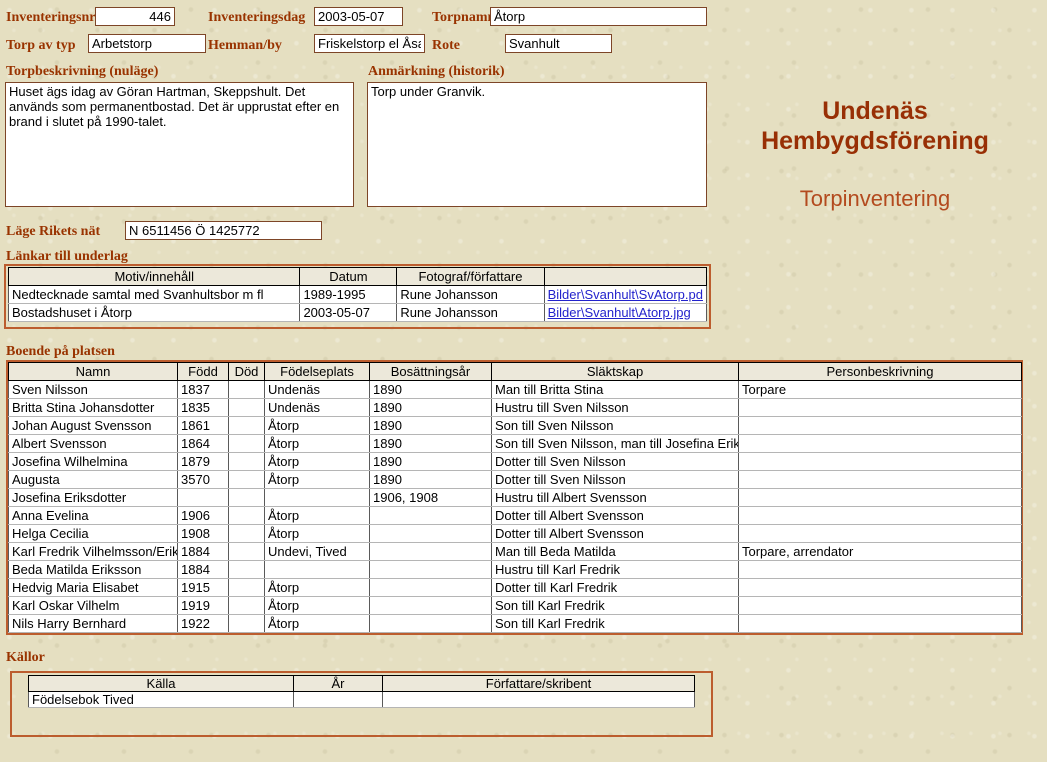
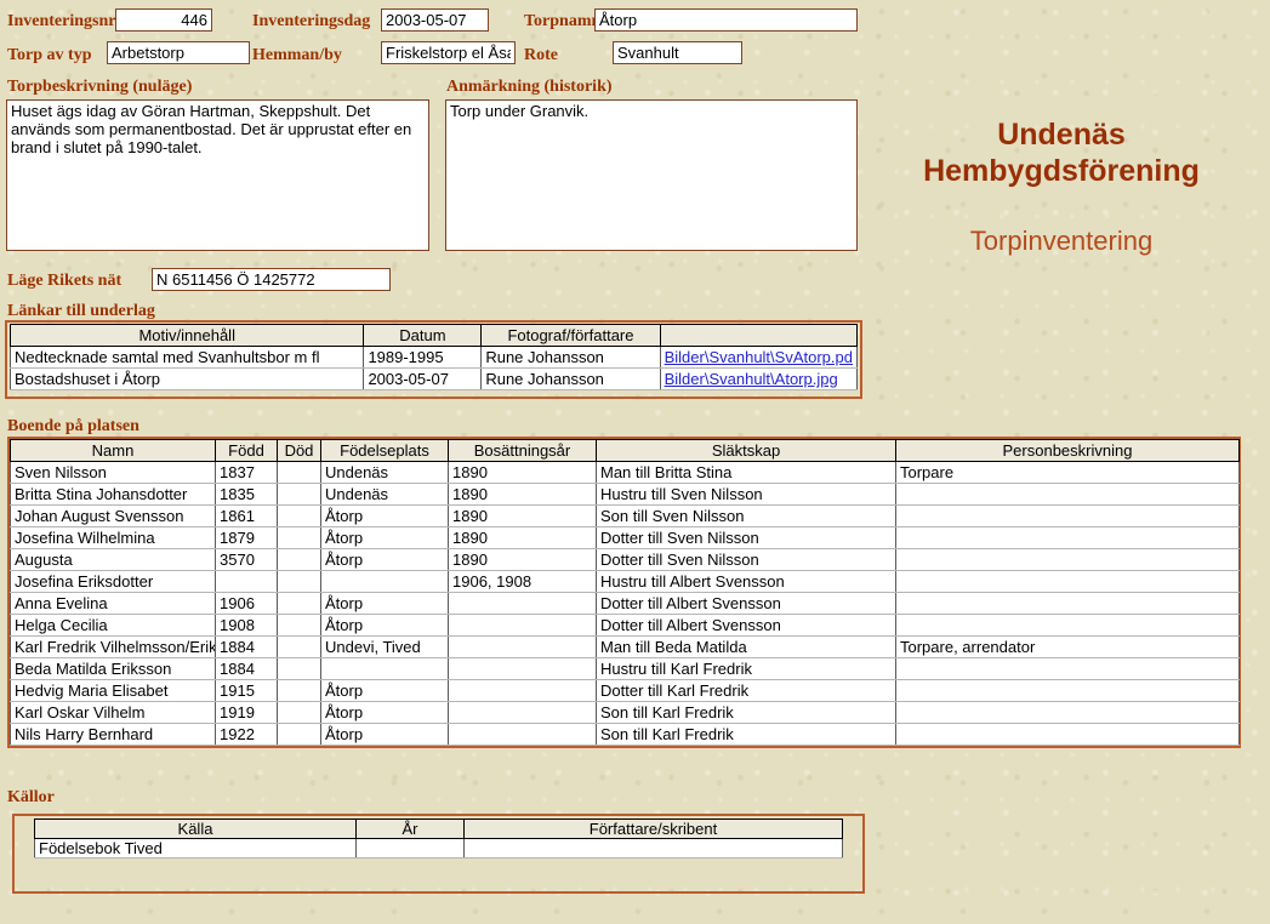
  Inventeringsnr
  446
  Inventeringsdag
  2003-05-07
  Torpnam
  Åtorp
  Torp av typ
  Arbetstorp
  Hemman/by
  Friskelstorp el Ås
  Rote
  Svanhult
  Torpbeskrivning (nuläge)
  Anmärkning (historik)
  Torp under Granvik.
  Undenäs Hembygdsförening
  Torpinventering
  Läge Rikets nät
  N 6511456 Ö 1425772
  Länkar till underlag
  Motiv/innehåll	Datum	Fotograf/författare
  Nedtecknade samtal med Svanhultsbor m fl	1989-1995	Rune Johansson	Bilder\Svanhult\SvAtorp.pd
  Bostadshuset i Åtorp	2003-05-07	Rune Johansson	Bilder\Svanhult\Atorp.jpg
  Boende på platsen
  Namn	Född	Död	Födelseplats	Bosättningsår	Släktskap	Personbeskrivning
  Sven Nilsson	1837		Undenäs	1890	Man till Britta Stina	Torpare
  Britta Stina Johansdotter	1835		Undenäs	1890	Hustru till Sven Nilsson
  Johan August Svensson	1861		Åtorp	1890	Son till Sven Nilsson
- Albert Svensson	1864		Åtorp	1890	Son till Sven Nilsson, man till Josefina Erik
  Josefina Wilhelmina	1879		Åtorp	1890	Dotter till Sven Nilsson
  Augusta	3570		Åtorp	1890	Dotter till Sven Nilsson
  Josefina Eriksdotter				1906, 1908	Hustru till Albert Svensson
  Anna Evelina	1906		Åtorp		Dotter till Albert Svensson
  Helga Cecilia	1908		Åtorp		Dotter till Albert Svensson
  Karl Fredrik Vilhelmsson/Erik	1884		Undevi, Tived		Man till Beda Matilda	Torpare, arrendator
  Beda Matilda Eriksson	1884				Hustru till Karl Fredrik
  Hedvig Maria Elisabet	1915		Åtorp		Dotter till Karl Fredrik
  Karl Oskar Vilhelm	1919		Åtorp		Son till Karl Fredrik
  Nils Harry Bernhard	1922		Åtorp		Son till Karl Fredrik
  Källor
  Källa	År	Författare/skribent
  Födelsebok Tived
